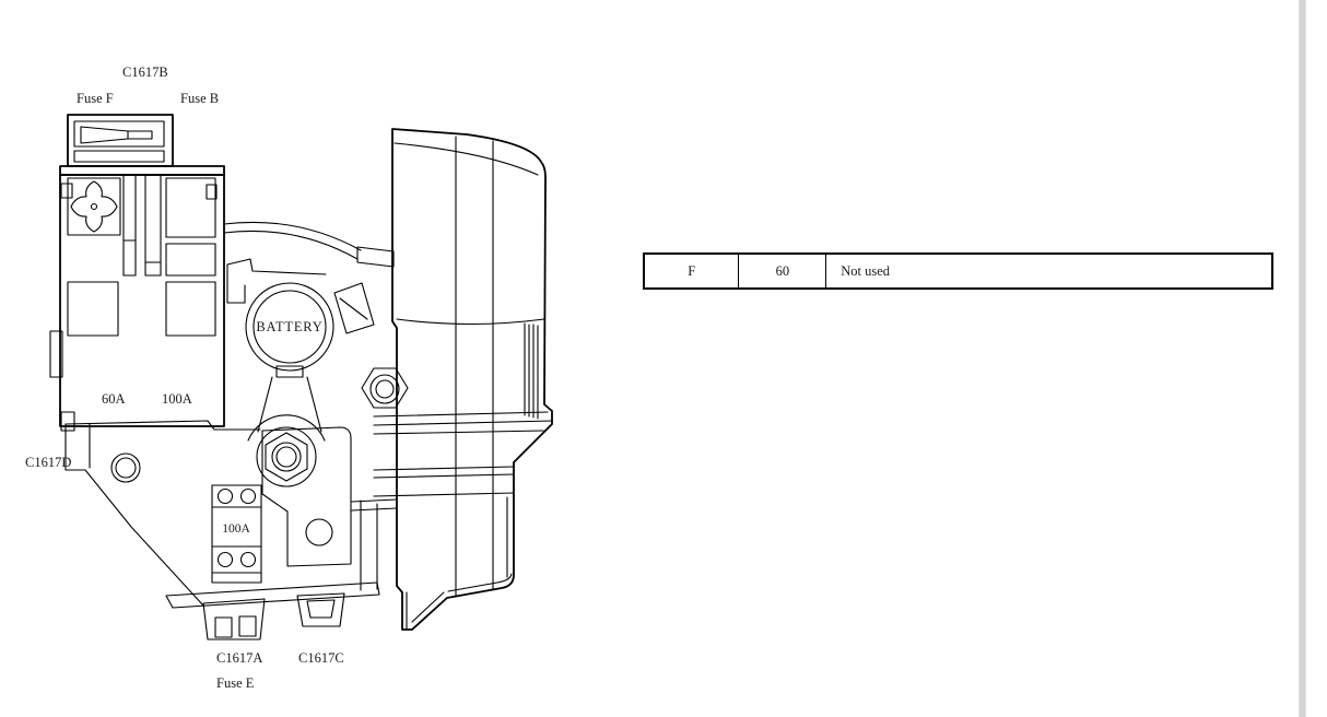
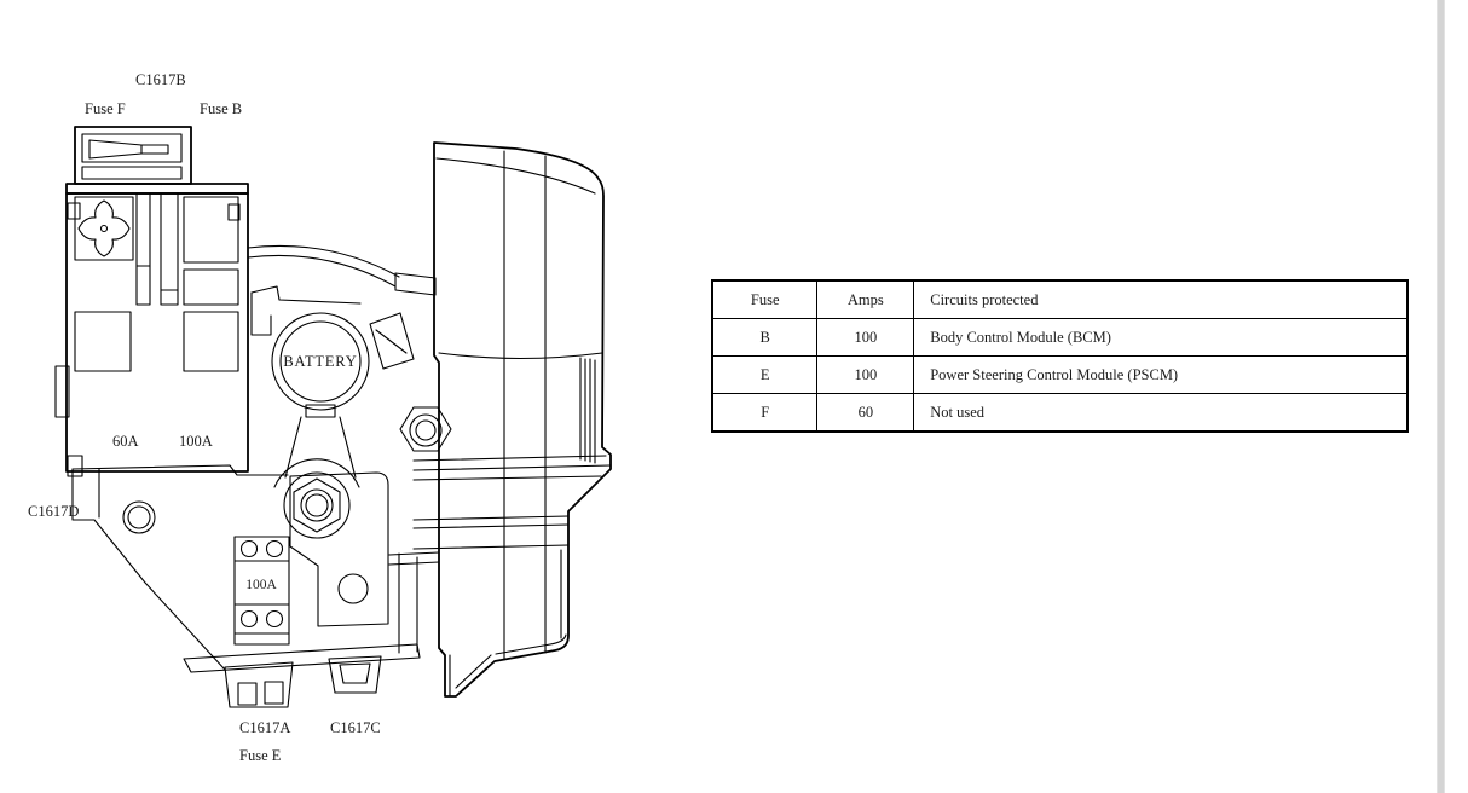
  C1617B
  Fuse F
  Fuse B
  BATTERY
  60A
  100A
  C1617D
  100A
  C1617A
  C1617C
  Fuse E
+ Fuse	Amps	Circuits protected
+ B	100	Body Control Module (BCM)
+ E	100	Power Steering Control Module (PSCM)
  F	60	Not used
